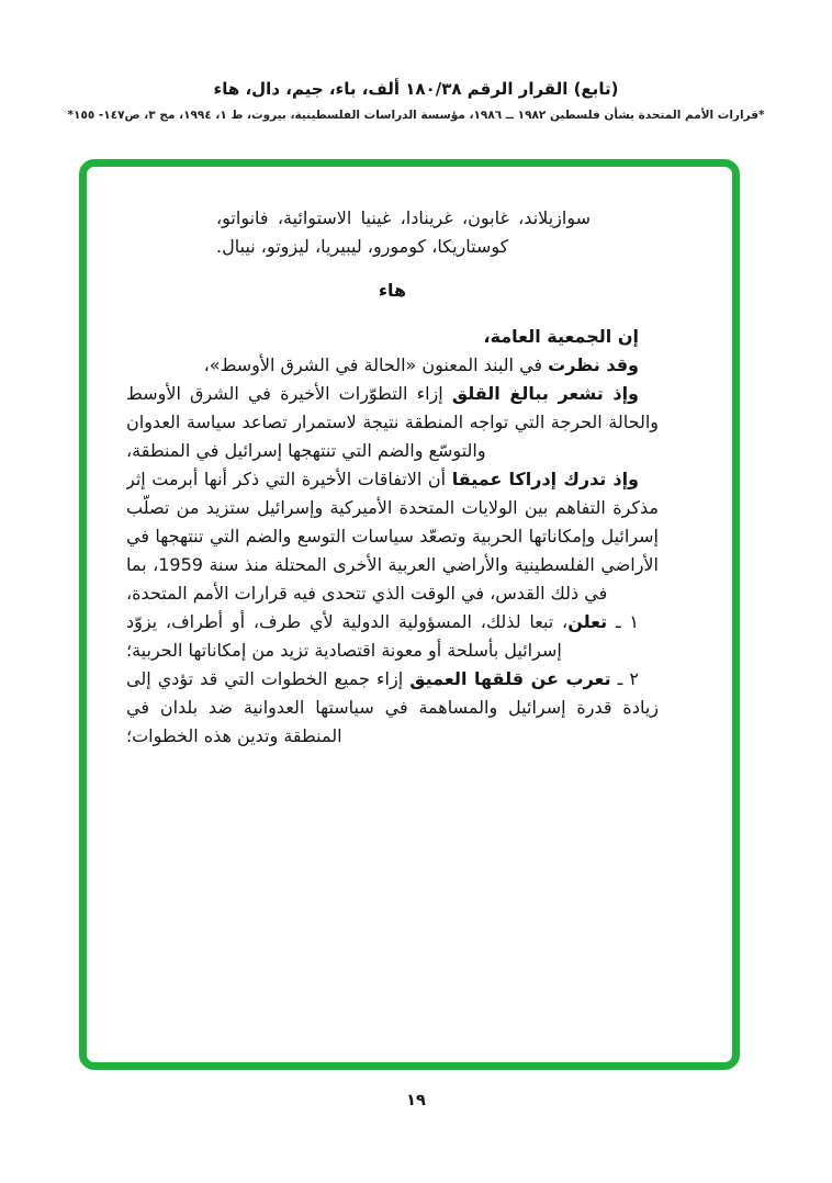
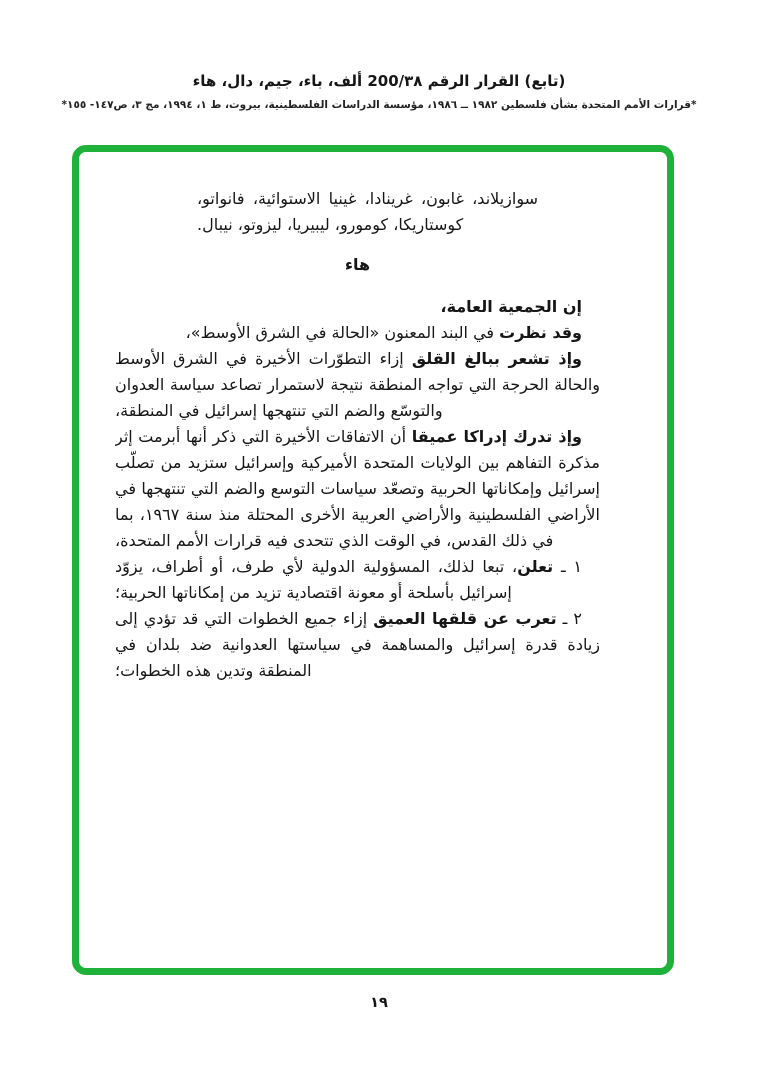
- (تابع) القرار الرقم ١٨٠/٣٨ ألف، باء، جيم، دال، هاء
+ (تابع) القرار الرقم 200/٣٨ ألف، باء، جيم، دال، هاء
  *قرارات الأمم المتحدة بشأن فلسطين ١٩٨٢ ــ ١٩٨٦، مؤسسة الدراسات الفلسطينية، بيروت، ط ١، ١٩٩٤، مج ٣، ص١٤٧- ١٥٥*
  سوازيلاند، غابون، غرينادا، غينيا الاستوائية، فانواتو، كوستاريكا، كومورو، ليبيريا، ليزوتو، نيبال.
  هاء
  إن الجمعية العامة،
  وقد نظرت في البند المعنون «الحالة في الشرق الأوسط»،
  وإذ تشعر ببالغ القلق إزاء التطوّرات الأخيرة في الشرق الأوسط والحالة الحرجة التي تواجه المنطقة نتيجة لاستمرار تصاعد سياسة العدوان والتوسّع والضم التي تنتهجها إسرائيل في المنطقة،
- وإذ تدرك إدراكا عميقا أن الاتفاقات الأخيرة التي ذكر أنها أبرمت إثر مذكرة التفاهم بين الولايات المتحدة الأميركية وإسرائيل ستزيد من تصلّب إسرائيل وإمكاناتها الحربية وتصعّد سياسات التوسع والضم التي تنتهجها في الأراضي الفلسطينية والأراضي العربية الأخرى المحتلة منذ سنة 1959، بما في ذلك القدس، في الوقت الذي تتحدى فيه قرارات الأمم المتحدة،
+ وإذ تدرك إدراكا عميقا أن الاتفاقات الأخيرة التي ذكر أنها أبرمت إثر مذكرة التفاهم بين الولايات المتحدة الأميركية وإسرائيل ستزيد من تصلّب إسرائيل وإمكاناتها الحربية وتصعّد سياسات التوسع والضم التي تنتهجها في الأراضي الفلسطينية والأراضي العربية الأخرى المحتلة منذ سنة ١٩٦٧، بما في ذلك القدس، في الوقت الذي تتحدى فيه قرارات الأمم المتحدة،
  ١ ـ تعلن، تبعا لذلك، المسؤولية الدولية لأي طرف، أو أطراف، يزوّد إسرائيل بأسلحة أو معونة اقتصادية تزيد من إمكاناتها الحربية؛
  ٢ ـ تعرب عن قلقها العميق إزاء جميع الخطوات التي قد تؤدي إلى زيادة قدرة إسرائيل والمساهمة في سياستها العدوانية ضد بلدان في المنطقة وتدين هذه الخطوات؛
  ١٩
